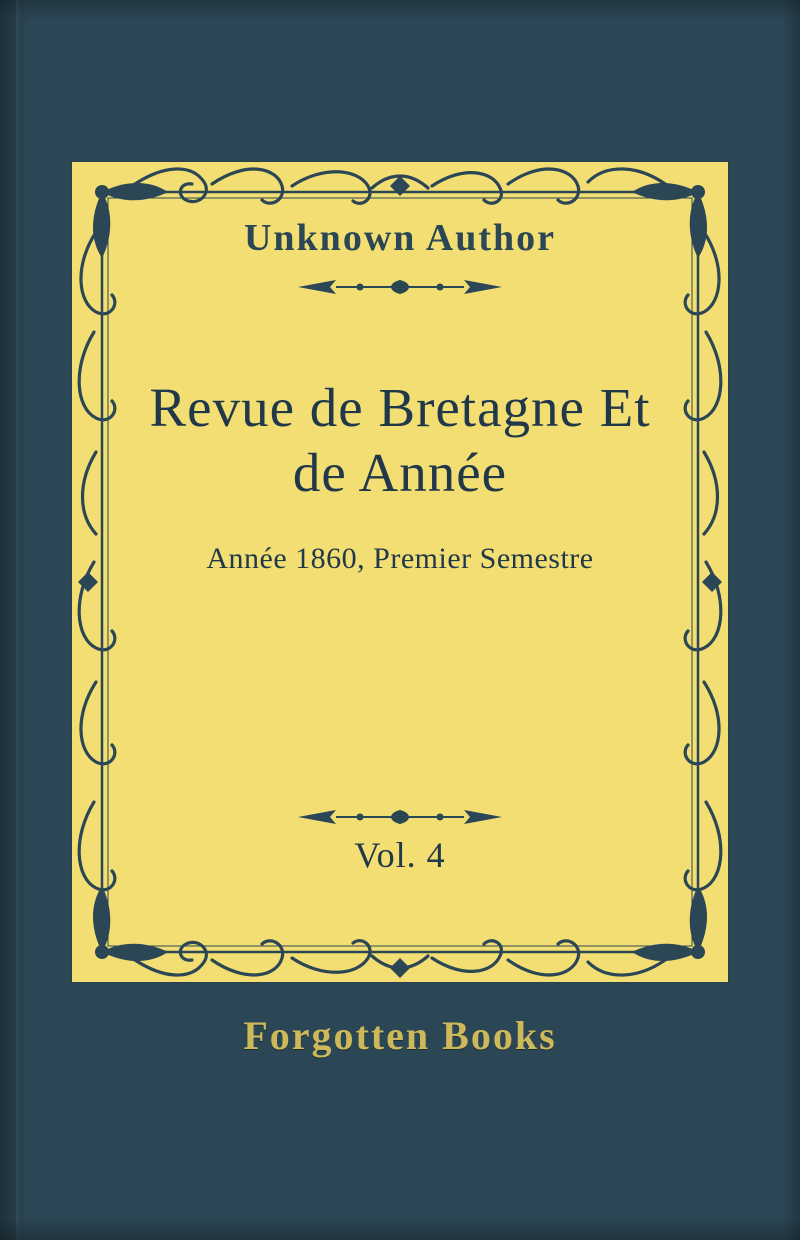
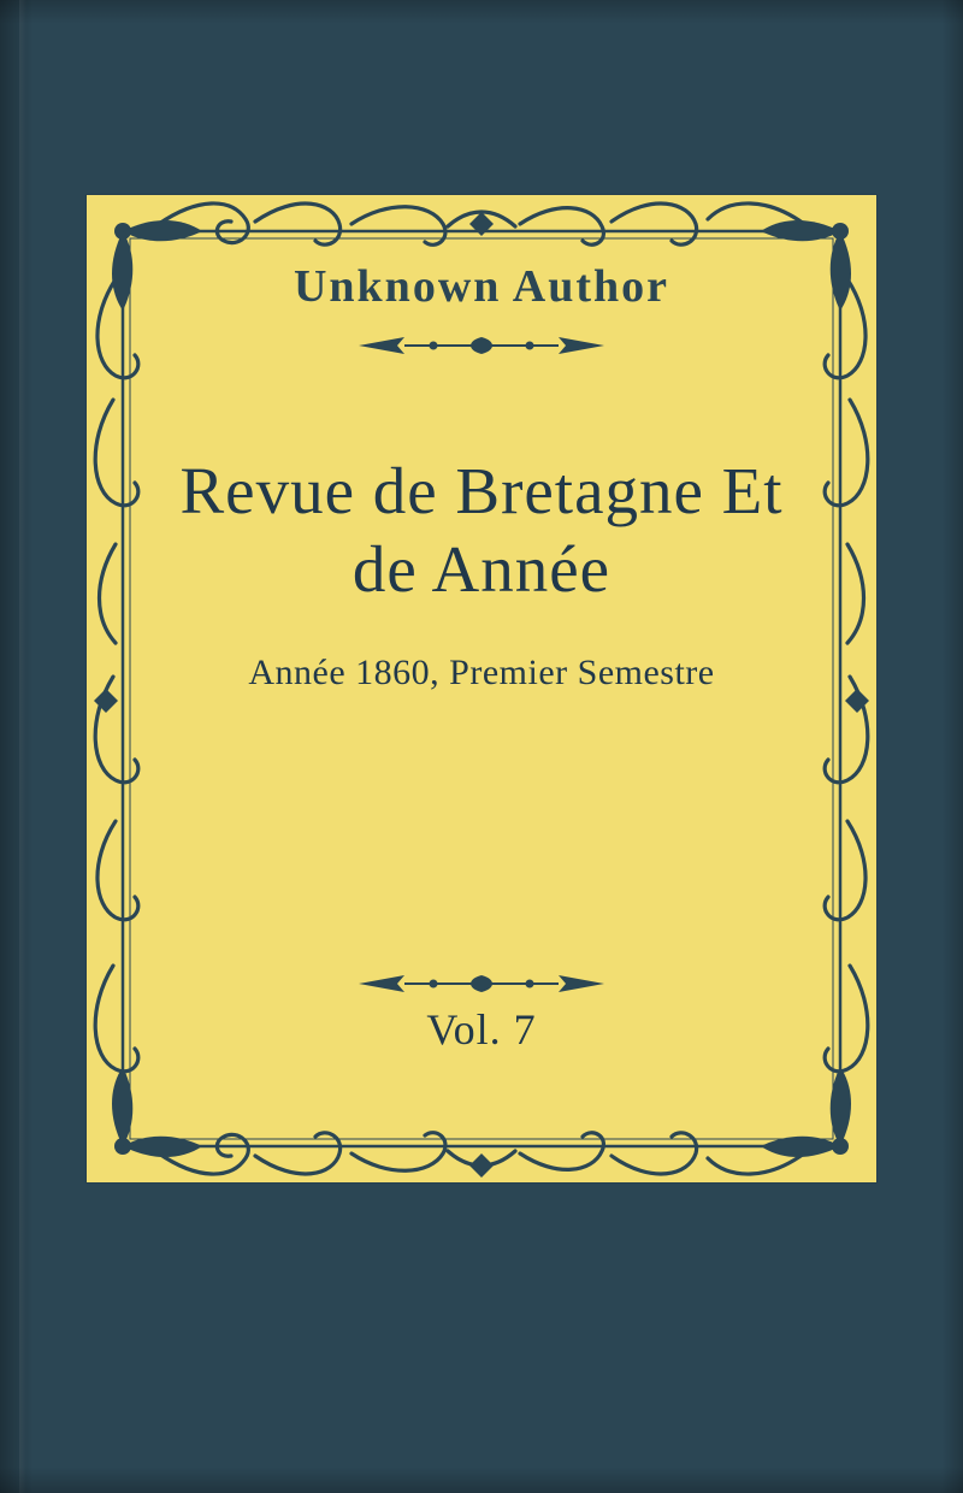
  Unknown Author
  Revue de Bretagne Et de Année
  Année 1860, Premier Semestre
- Vol. 4
+ Vol. 7
- Forgotten Books
